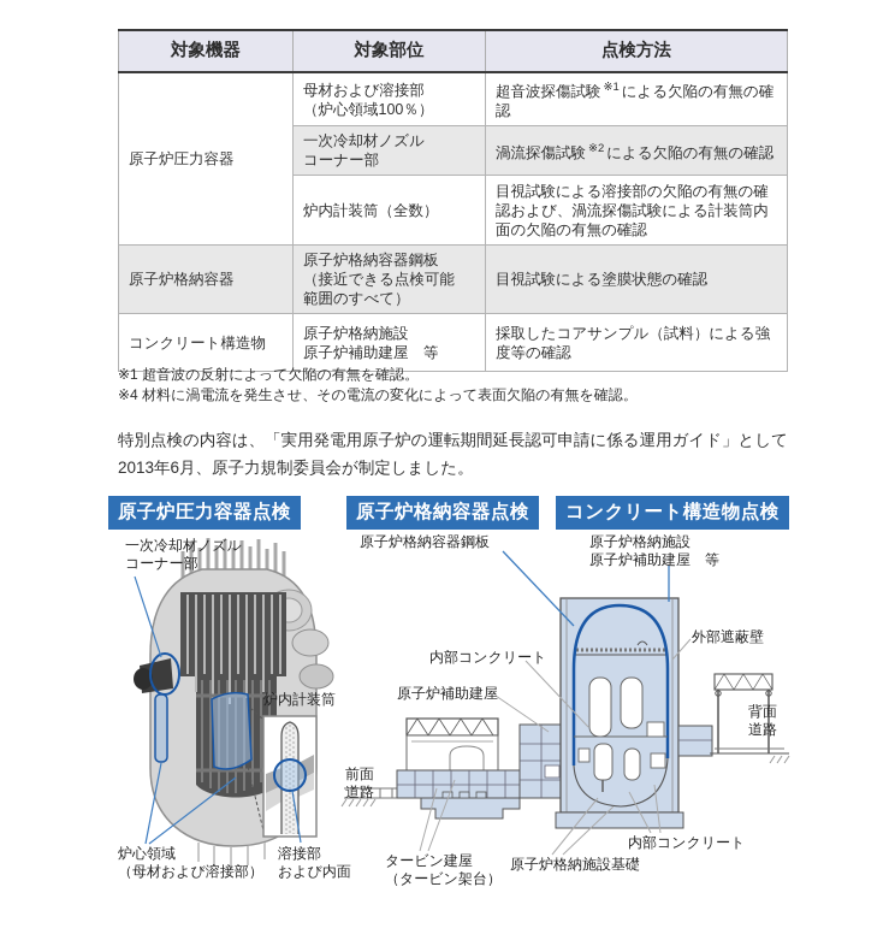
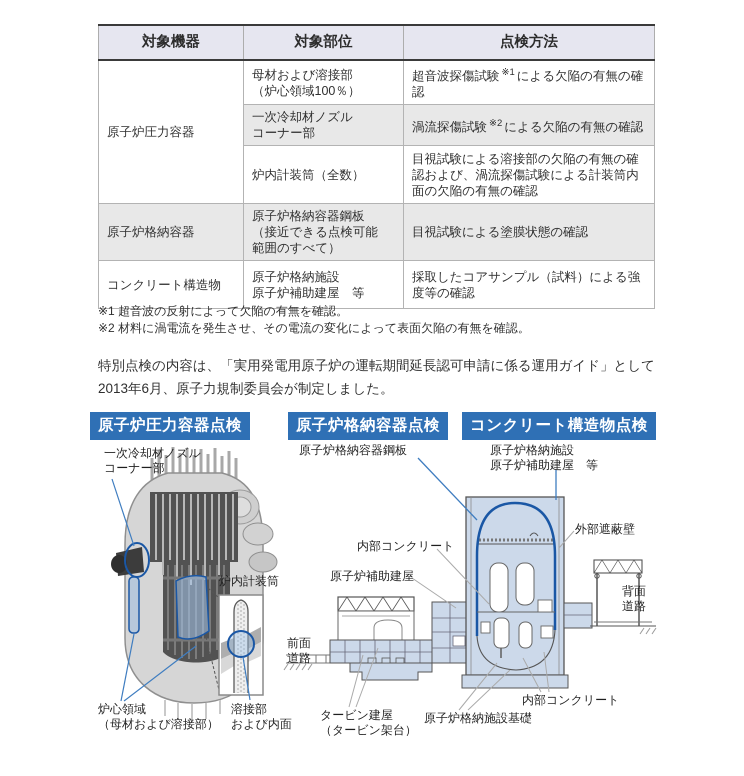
  対象機器	対象部位	点検方法
  原子炉圧力容器	母材および溶接部 （炉心領域100％）	超音波探傷試験 ※1 による欠陥の有無の確認
  一次冷却材ノズル コーナー部	渦流探傷試験 ※2 による欠陥の有無の確認
  炉内計装筒（全数）	目視試験による溶接部の欠陥の有無の確認および、渦流探傷試験による計装筒内面の欠陥の有無の確認
  原子炉格納容器	原子炉格納容器鋼板 （接近できる点検可能 範囲のすべて）	目視試験による塗膜状態の確認
  コンクリート構造物	原子炉格納施設 原子炉補助建屋 等	採取したコアサンプル（試料）による強度等の確認
  ※1 超音波の反射によって欠陥の有無を確認。
- ※4 材料に渦電流を発生させ、その電流の変化によって表面欠陥の有無を確認。
+ ※2 材料に渦電流を発生させ、その電流の変化によって表面欠陥の有無を確認。
  特別点検の内容は、「実用発電用原子炉の運転期間延長認可申請に係る運用ガイド」として
  2013年6月、原子力規制委員会が制定しました。
  原子炉圧力容器点検
  原子炉格納容器点検
  コンクリート構造物点検
  一次冷却材ノズル
  コーナー部
  炉内計装筒
  炉心領域
  （母材および溶接部）
  溶接部
  および内面
  原子炉格納容器鋼板
  原子炉格納施設
  原子炉補助建屋 等
  内部コンクリート
  原子炉補助建屋
  前面
  道路
  外部遮蔽壁
  背面
  道路
  タービン建屋
  （タービン架台）
  原子炉格納施設基礎
  内部コンクリート
